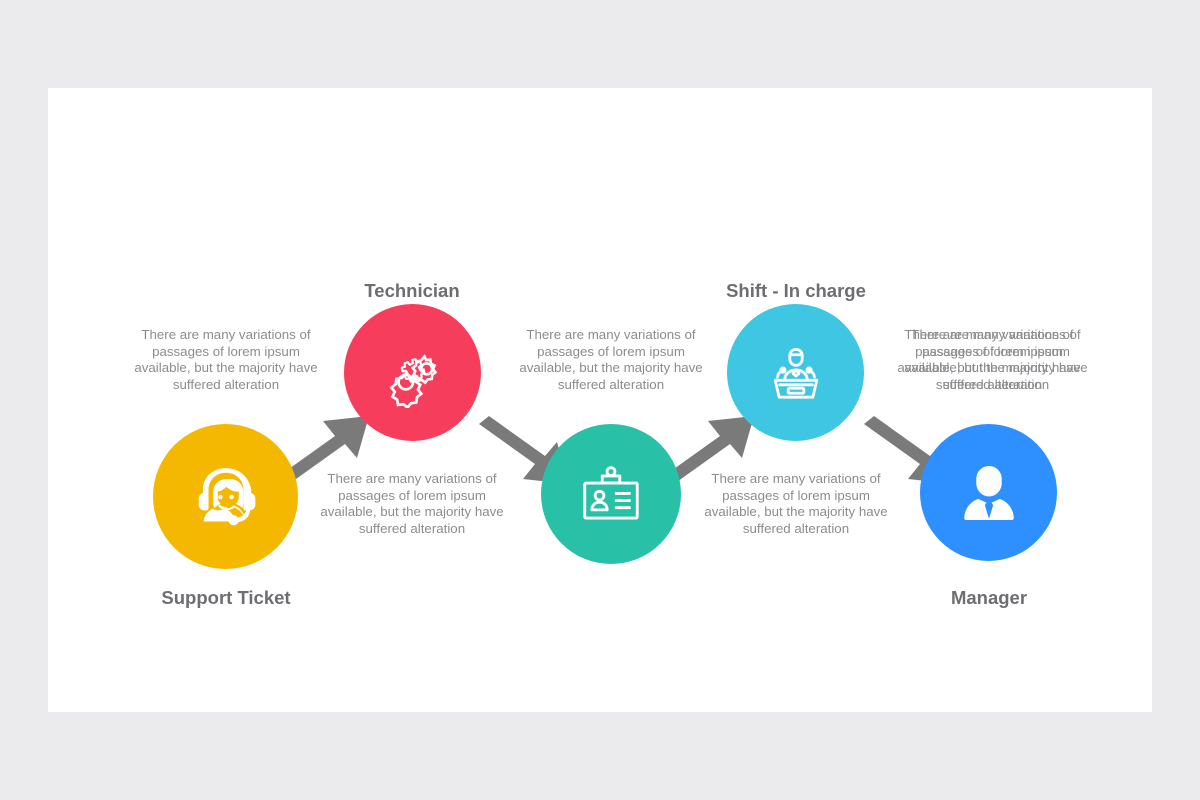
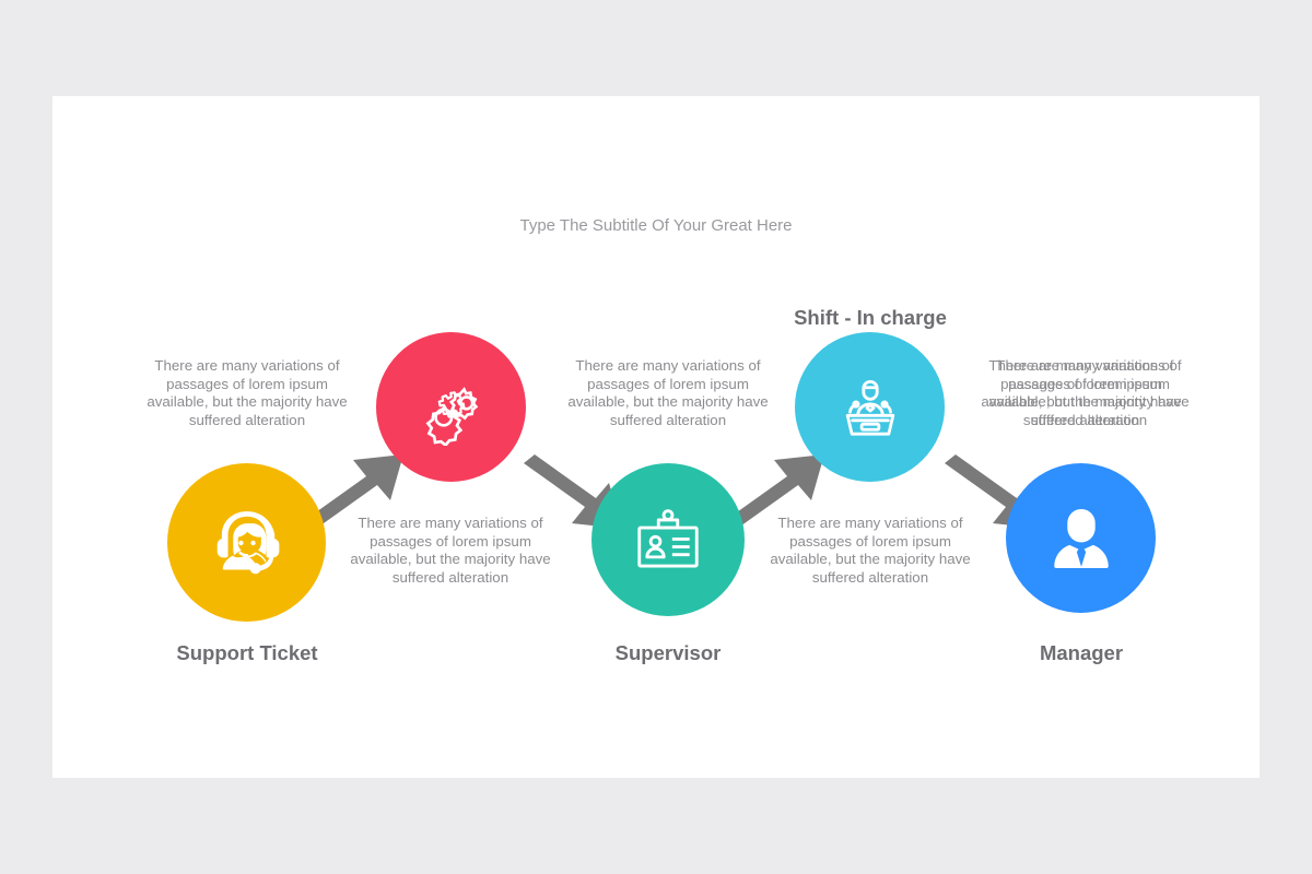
+ Type The Subtitle Of Your Great Here
  Support Ticket
  There are many variations of passages of lorem ipsum available, but the majority have suffered alteration
- Technician
  There are many variations of passages of lorem ipsum available, but the majority have suffered alteration
+ Supervisor
  There are many variations of passages of lorem ipsum available, but the majority have suffered alteration
  Shift - In charge
  There are many variations of passages of lorem ipsum available, but the majority have suffered alteration
  Manager
  There are many variations of passages of lorem ipsum available, but the majority have suffered alteration
  There are many variations of passages of lorem ipsum available, but the majority have suffered alteration
